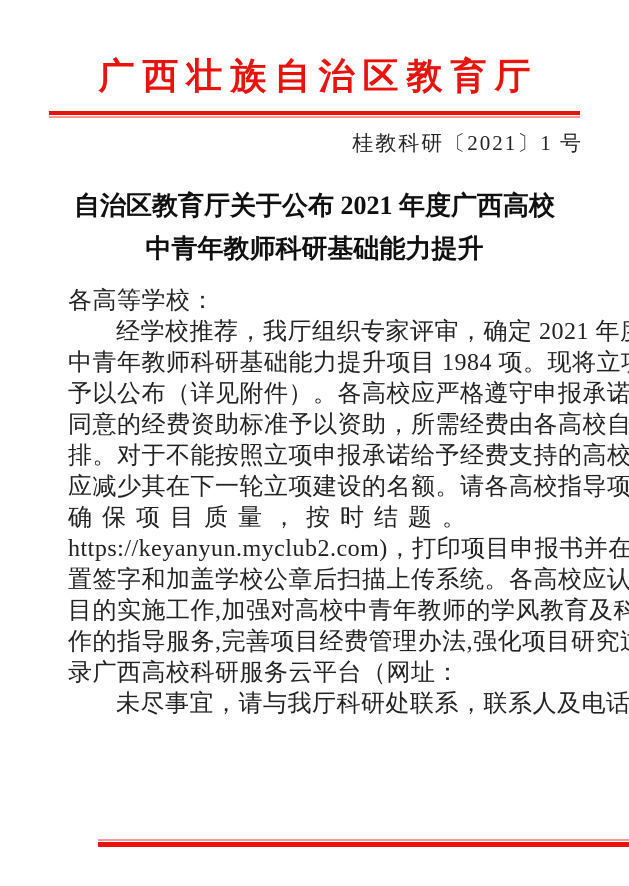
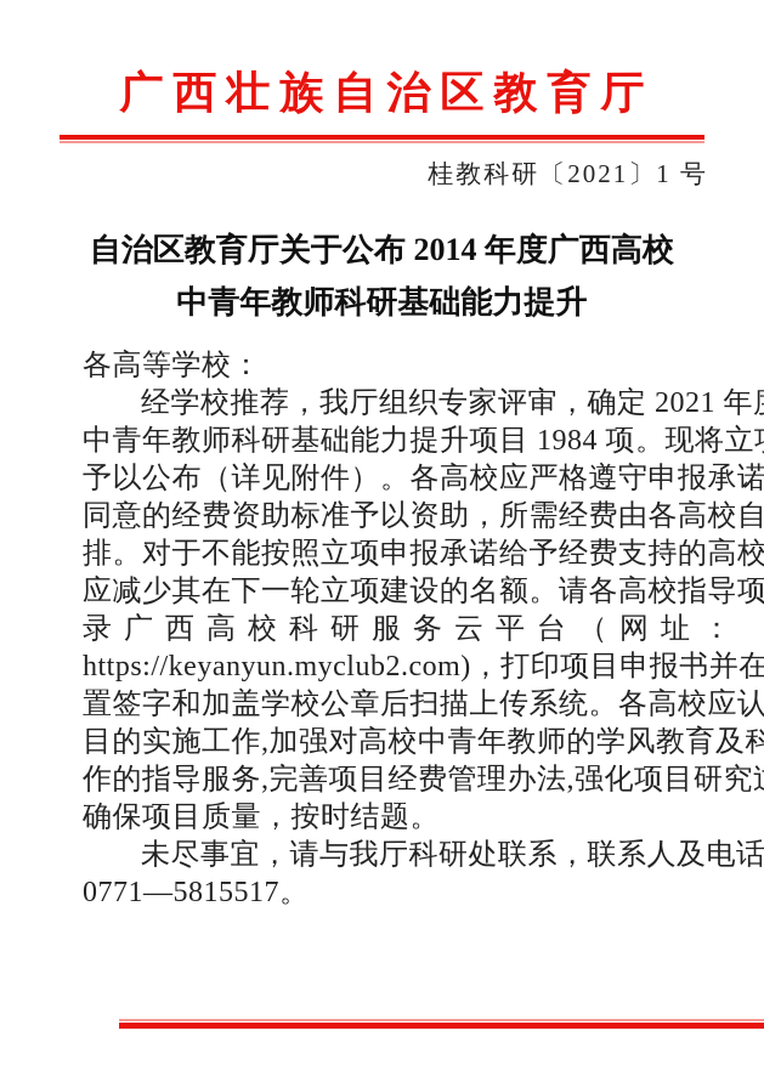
  广西壮族自治区教育厅
  桂教科研〔2021〕1 号
- 自治区教育厅关于公布 2021 年度广西高校
+ 自治区教育厅关于公布 2014 年度广西高校
  中青年教师科研基础能力提升
  各高等学校：
  经学校推荐，我厅组织专家评审，确定 2021 年
  中青年教师科研基础能力提升项目 1984 项。现将立
  予以公布（详见附件）。各高校应严格遵守申报承诺
  同意的经费资助标准予以资助，所需经费由各高校自
  排。对于不能按照立项申报承诺给予经费支持的高校
  应减少其在下一轮立项建设的名额。请各高校指导项
- 确保项目质量，按时结题。
+ 录广西高校科研服务云平台（网址：
  https://keyanyun.myclub2.com)，打印项目申报书并在
  置签字和加盖学校公章后扫描上传系统。各高校应认
  目的实施工作,加强对高校中青年教师的学风教育及科
  作的指导服务,完善项目经费管理办法,强化项目研究
- 录广西高校科研服务云平台（网址：
+ 确保项目质量，按时结题。
  未尽事宜，请与我厅科研处联系，联系人及电话
+ 0771—5815517。
